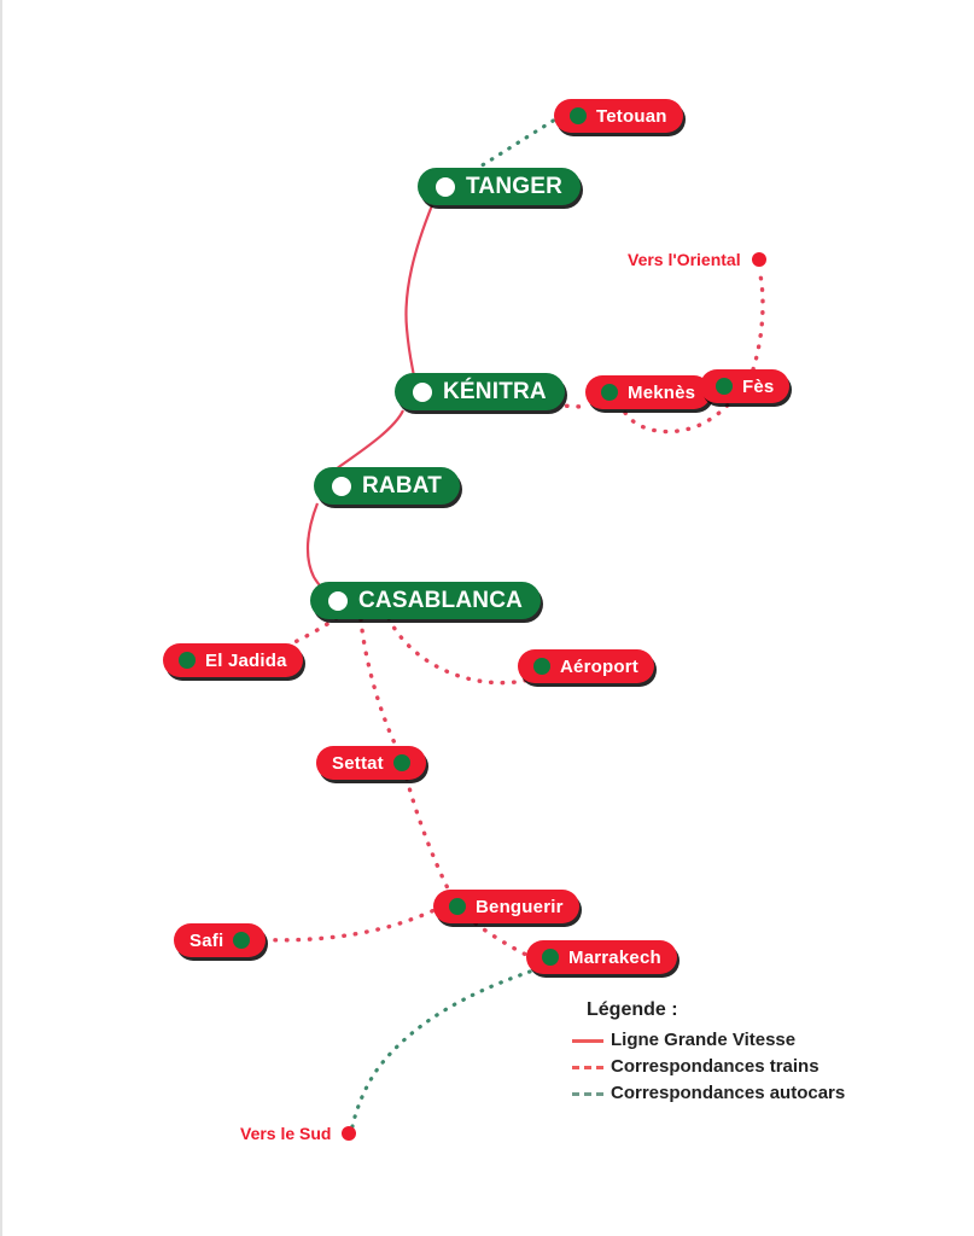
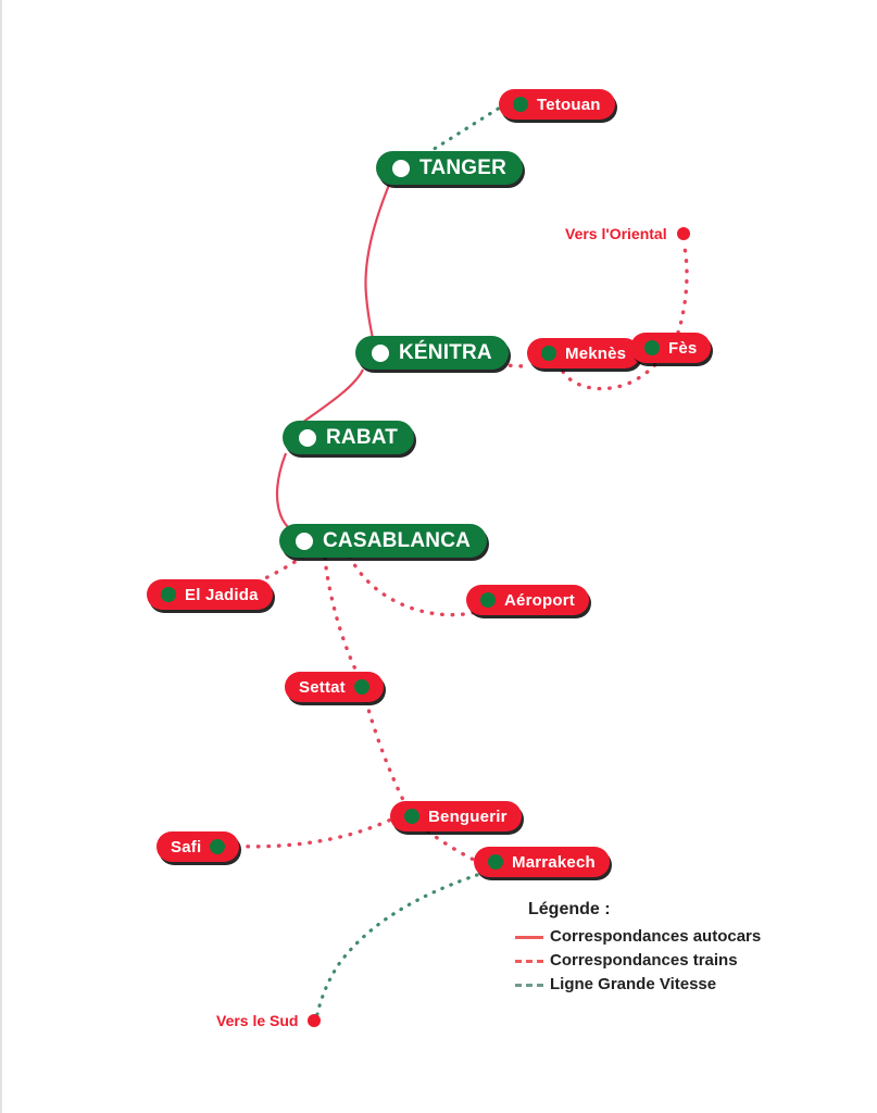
  Tetouan
  TANGER
  KÉNITRA
  Meknès
  Fès
  RABAT
  CASABLANCA
  El Jadida
  Aéroport
  Settat
  Benguerir
  Safi
  Marrakech
  Vers l'Oriental
  Vers le Sud
  Légende :
- Ligne Grande Vitesse
+ Correspondances autocars
  Correspondances trains
- Correspondances autocars
+ Ligne Grande Vitesse
